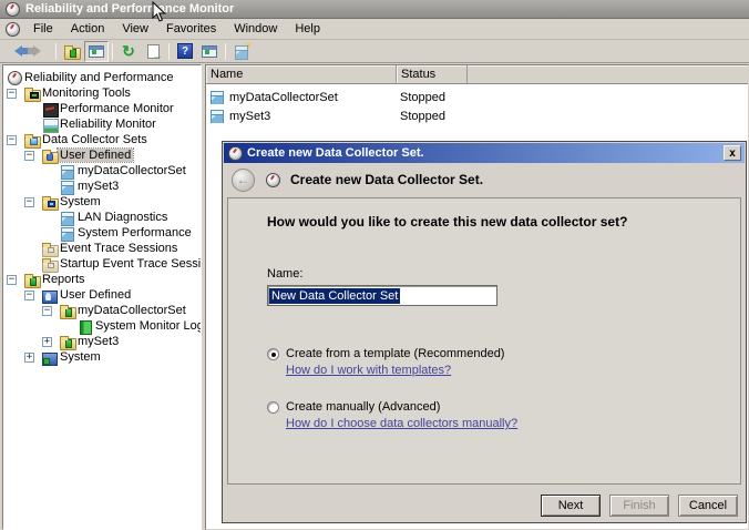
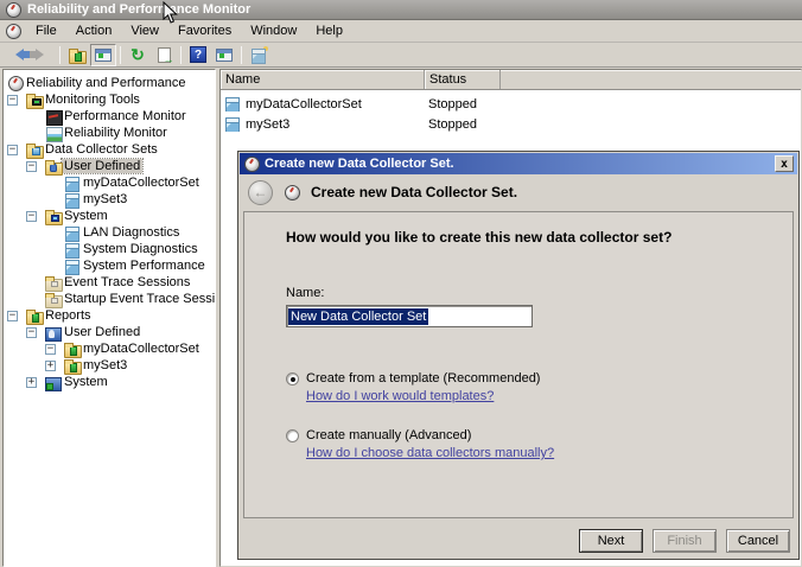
  Reliability and Perforance Monitor
  File Action View Favorites Window Help
  ↻
  ?
  Reliability and Performance
  −
  Monitoring Tools
  Performance Monitor
  Reliability Monitor
  −
  Data Collector Sets
  −
  User Defined
  myDataCollectorSet
  mySet3
  −
  System
  LAN Diagnostics
+ System Diagnostics
  System Performance
  Event Trace Sessions
  Startup Event Trace Sessi
  −
  Reports
  −
  User Defined
  −
  myDataCollectorSet
- System Monitor Log
  +
  mySet3
  +
  System
  Name
  Status
  myDataCollectorSet
  Stopped
  mySet3
  Stopped
  Create new Data Collector Set.
  x
  ←
  Create new Data Collector Set.
  How would you like to create this new data collector set?
  Name:
  New Data Collector Set
  Create from a template (Recommended)
- How do I work with templates?
+ How do I work would templates?
  Create manually (Advanced)
  How do I choose data collectors manually?
  Next
  Finish
  Cancel
